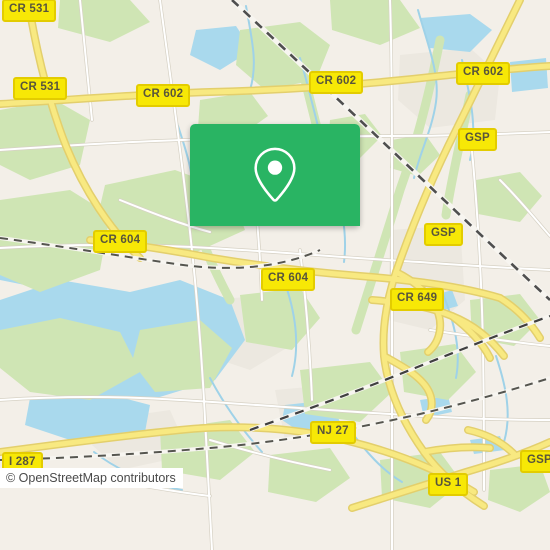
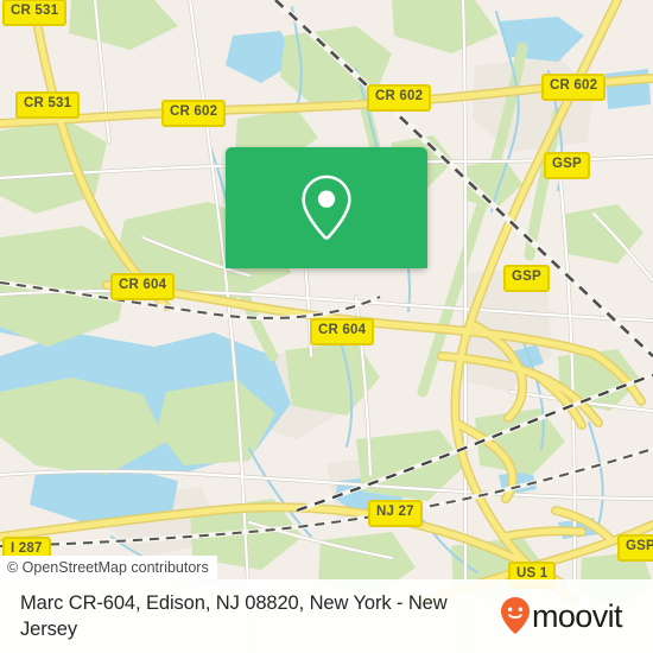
  CR 531
  CR 531
  CR 602
  CR 602
  CR 602
  GSP
  CR 604
  GSP
  CR 604
- CR 649
  NJ 27
  I 287
  US 1
  GSP
  © OpenStreetMap contributors
+ Marc CR-604, Edison, NJ 08820, New York - New Jersey
+ moovit
